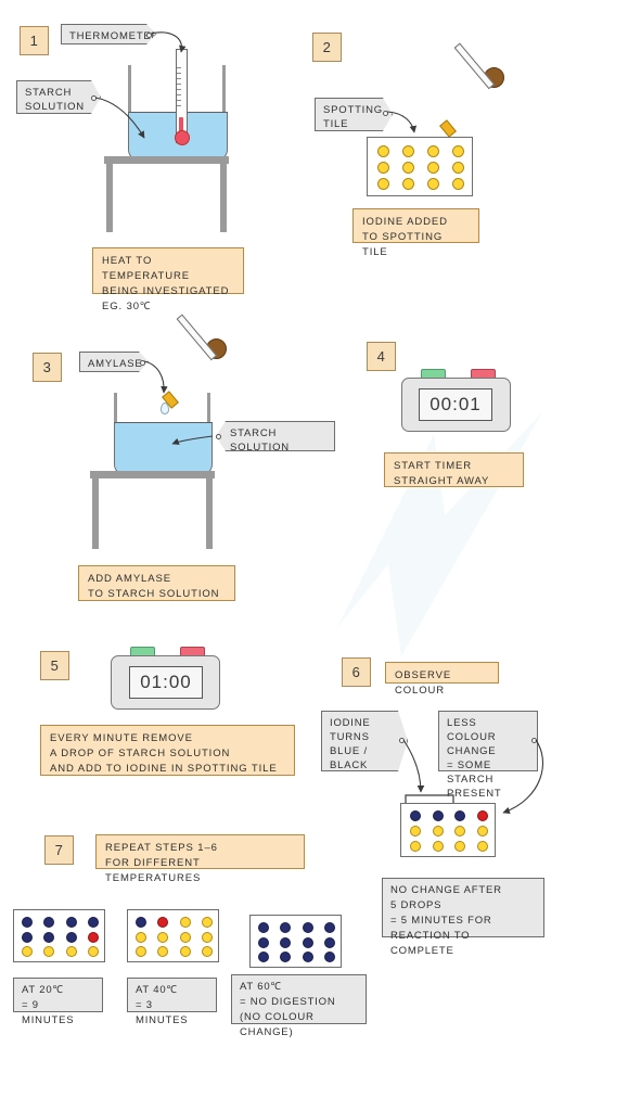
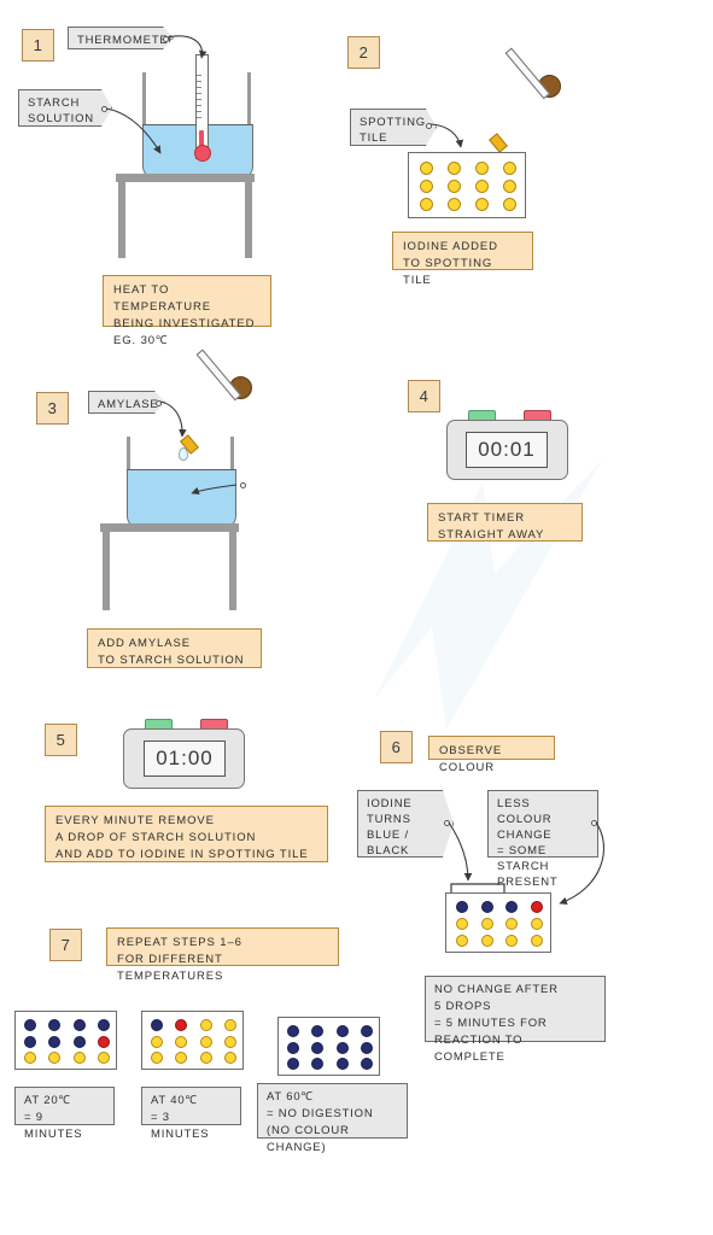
  1
  THERMOMET
  STARCH
  SOLUTION
  HEAT TO TEMPERATURE
  BEING INVESTIGATED
  EG. 30℃
  2
  SPOTTING
  TILE
  IODINE ADDED
  TO SPOTTING TILE
  3
  AMYLASE
- STARCH SOLUTION
  ADD AMYLASE
  TO STARCH SOLUTION
  4
  00:01
  START TIMER
  STRAIGHT AWAY
  5
  01:00
  EVERY MINUTE REMOVE
  A DROP OF STARCH SOLUTION
  AND ADD TO IODINE IN SPOTTING TILE
  6
  OBSERVE COLOUR
  IODINE TURNS
  BLUE / BLACK
  LESS COLOUR
  CHANGE
  = SOME STARCH
  PRESENT
  NO CHANGE AFTER
  5 DROPS
  = 5 MINUTES FOR
  REACTION TO COMPLETE
  7
  REPEAT STEPS 1–6
  FOR DIFFERENT TEMPERATURES
  AT 20℃
  = 9 MINUTES
  AT 40℃
  = 3 MINUTES
  AT 60℃
  = NO DIGESTION
  (NO COLOUR CHANGE)
